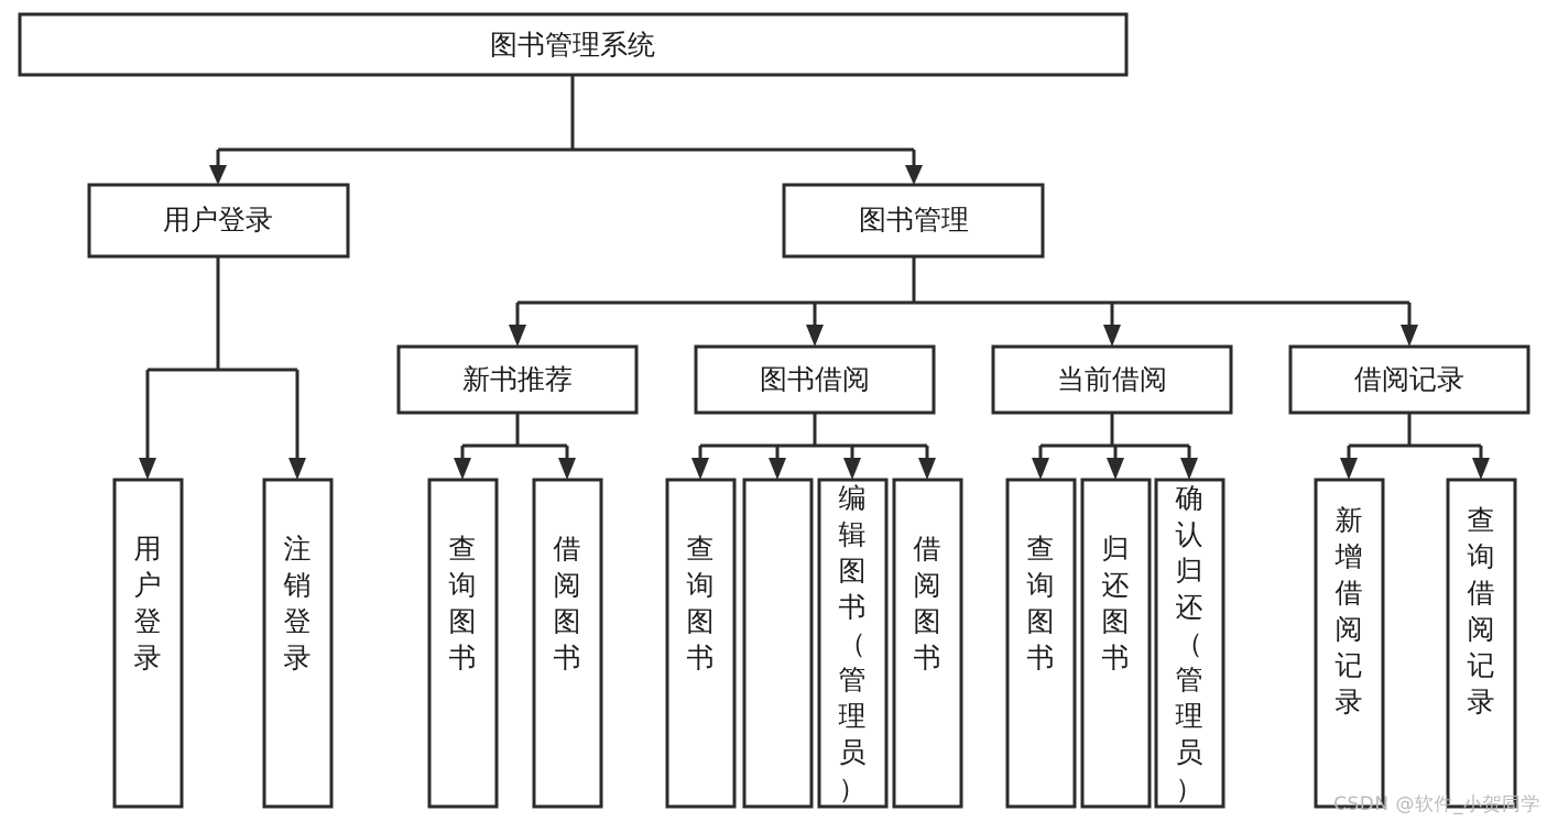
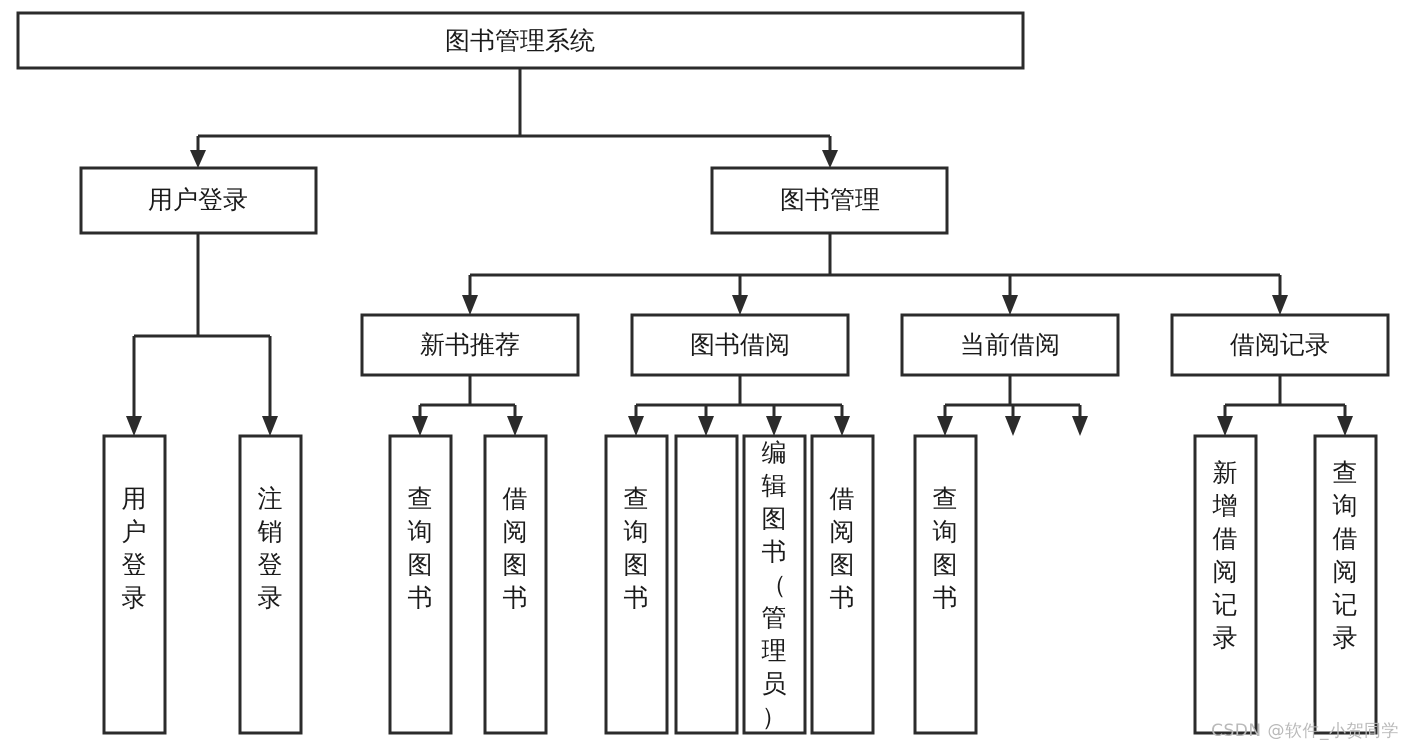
  图书管理系统
  用户登录
  图书管理
  新书推荐
  图书借阅
  当前借阅
  借阅记录
  用户登录
  注销登录
  查询图书
  借阅图书
  查询图书
  编辑图书（管理员）
  借阅图书
  查询图书
- 归还图书
- 确认归还（管理员）
  新增借阅记录
  查询借阅记录
  CSDN @软件_小贺同学
